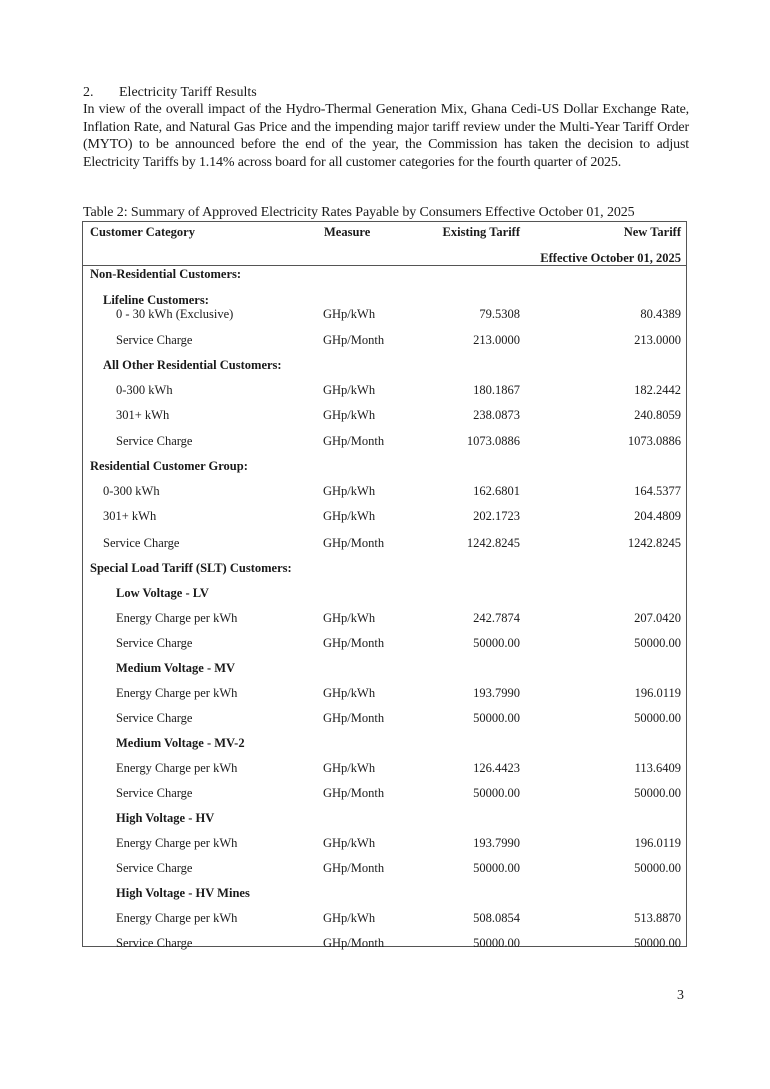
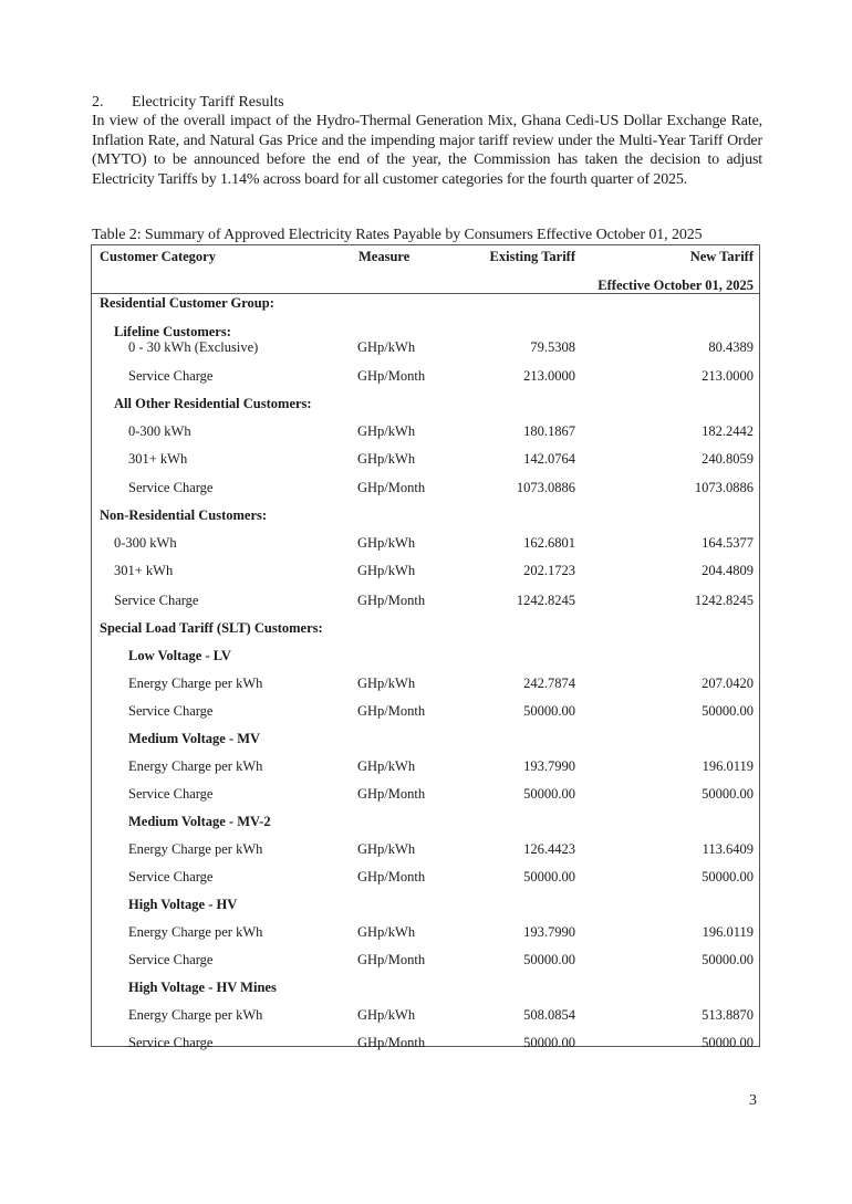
  2. Electricity Tariff Results
  In view of the overall impact of the Hydro-Thermal Generation Mix, Ghana Cedi-US Dollar Exchange Rate, Inflation Rate, and Natural Gas Price and the impending major tariff review under the Multi-Year Tariff Order (MYTO) to be announced before the end of the year, the Commission has taken the decision to adjust Electricity Tariffs by 1.14% across board for all customer categories for the fourth quarter of 2025.
  Table 2: Summary of Approved Electricity Rates Payable by Consumers Effective October 01, 2025
  Customer Category
  Measure
  Existing Tariff
  New Tariff
  Effective October 01, 2025
- Non-Residential Customers:
+ Residential Customer Group:
  Lifeline Customers:
  0 - 30 kWh (Exclusive)
  GHp/kWh
  79.5308
  80.4389
  Service Charge
  GHp/Month
  213.0000
  213.0000
  All Other Residential Customers:
  0-300 kWh
  GHp/kWh
  180.1867
  182.2442
  301+ kWh
  GHp/kWh
- 238.0873
+ 142.0764
  240.8059
  Service Charge
  GHp/Month
  1073.0886
  1073.0886
- Residential Customer Group:
+ Non-Residential Customers:
  0-300 kWh
  GHp/kWh
  162.6801
  164.5377
  301+ kWh
  GHp/kWh
  202.1723
  204.4809
  Service Charge
  GHp/Month
  1242.8245
  1242.8245
  Special Load Tariff (SLT) Customers:
  Low Voltage - LV
  Energy Charge per kWh
  GHp/kWh
  242.7874
  207.0420
  Service Charge
  GHp/Month
  50000.00
  50000.00
  Medium Voltage - MV
  Energy Charge per kWh
  GHp/kWh
  193.7990
  196.0119
  Service Charge
  GHp/Month
  50000.00
  50000.00
  Medium Voltage - MV-2
  Energy Charge per kWh
  GHp/kWh
  126.4423
  113.6409
  Service Charge
  GHp/Month
  50000.00
  50000.00
  High Voltage - HV
  Energy Charge per kWh
  GHp/kWh
  193.7990
  196.0119
  Service Charge
  GHp/Month
  50000.00
  50000.00
  High Voltage - HV Mines
  Energy Charge per kWh
  GHp/kWh
  508.0854
  513.8870
  Service Charge
  GHp/Month
  50000.00
  50000.00
  3
